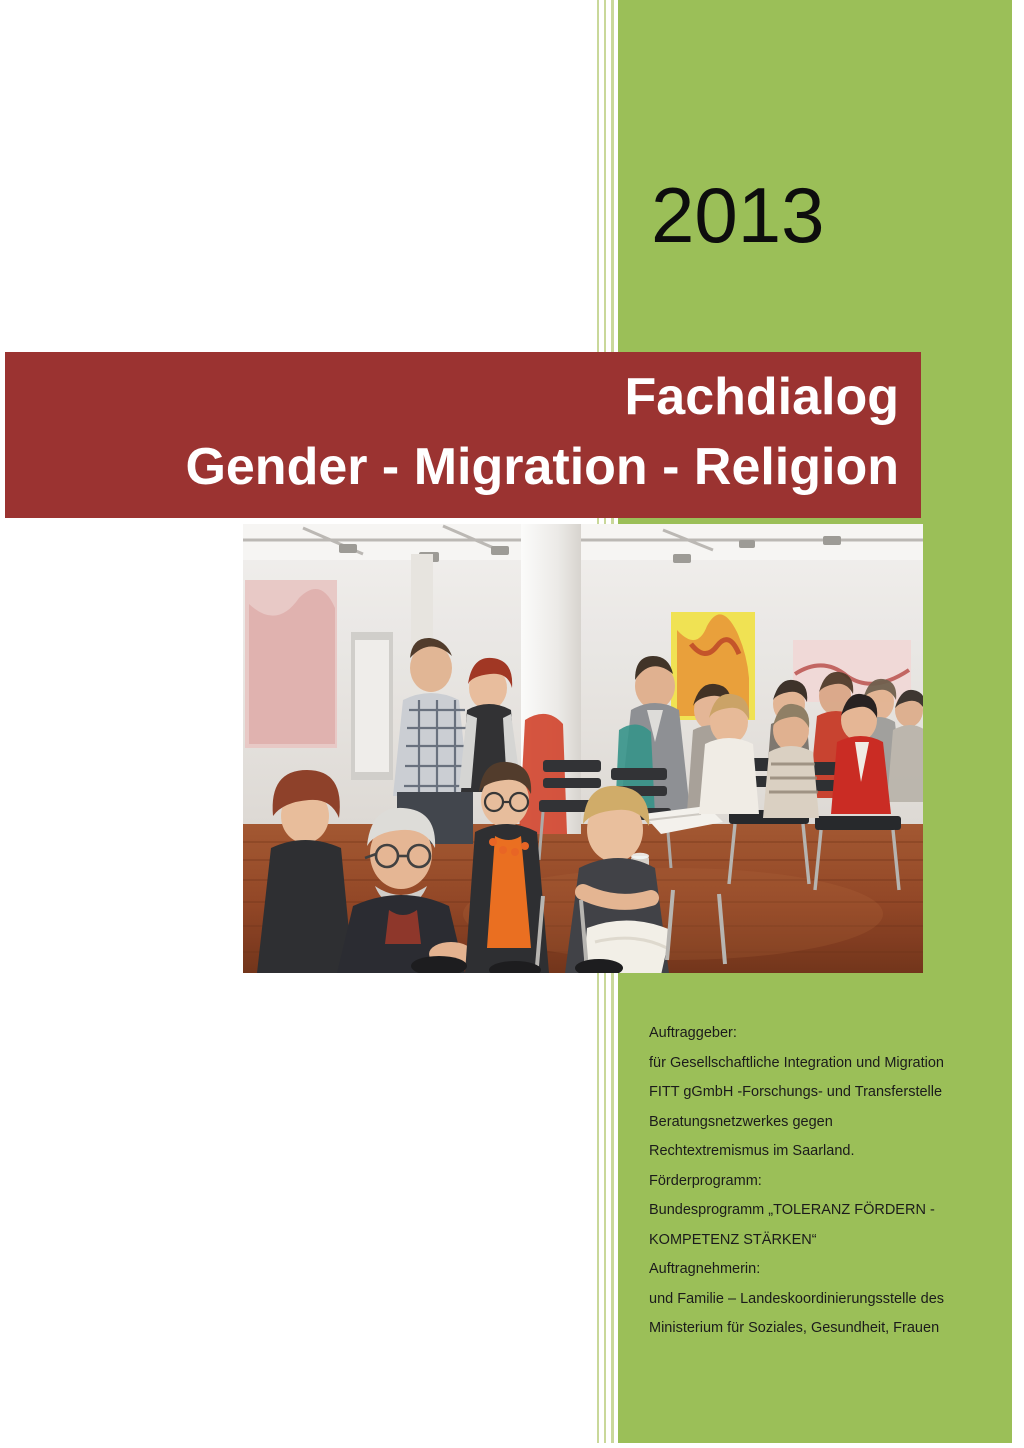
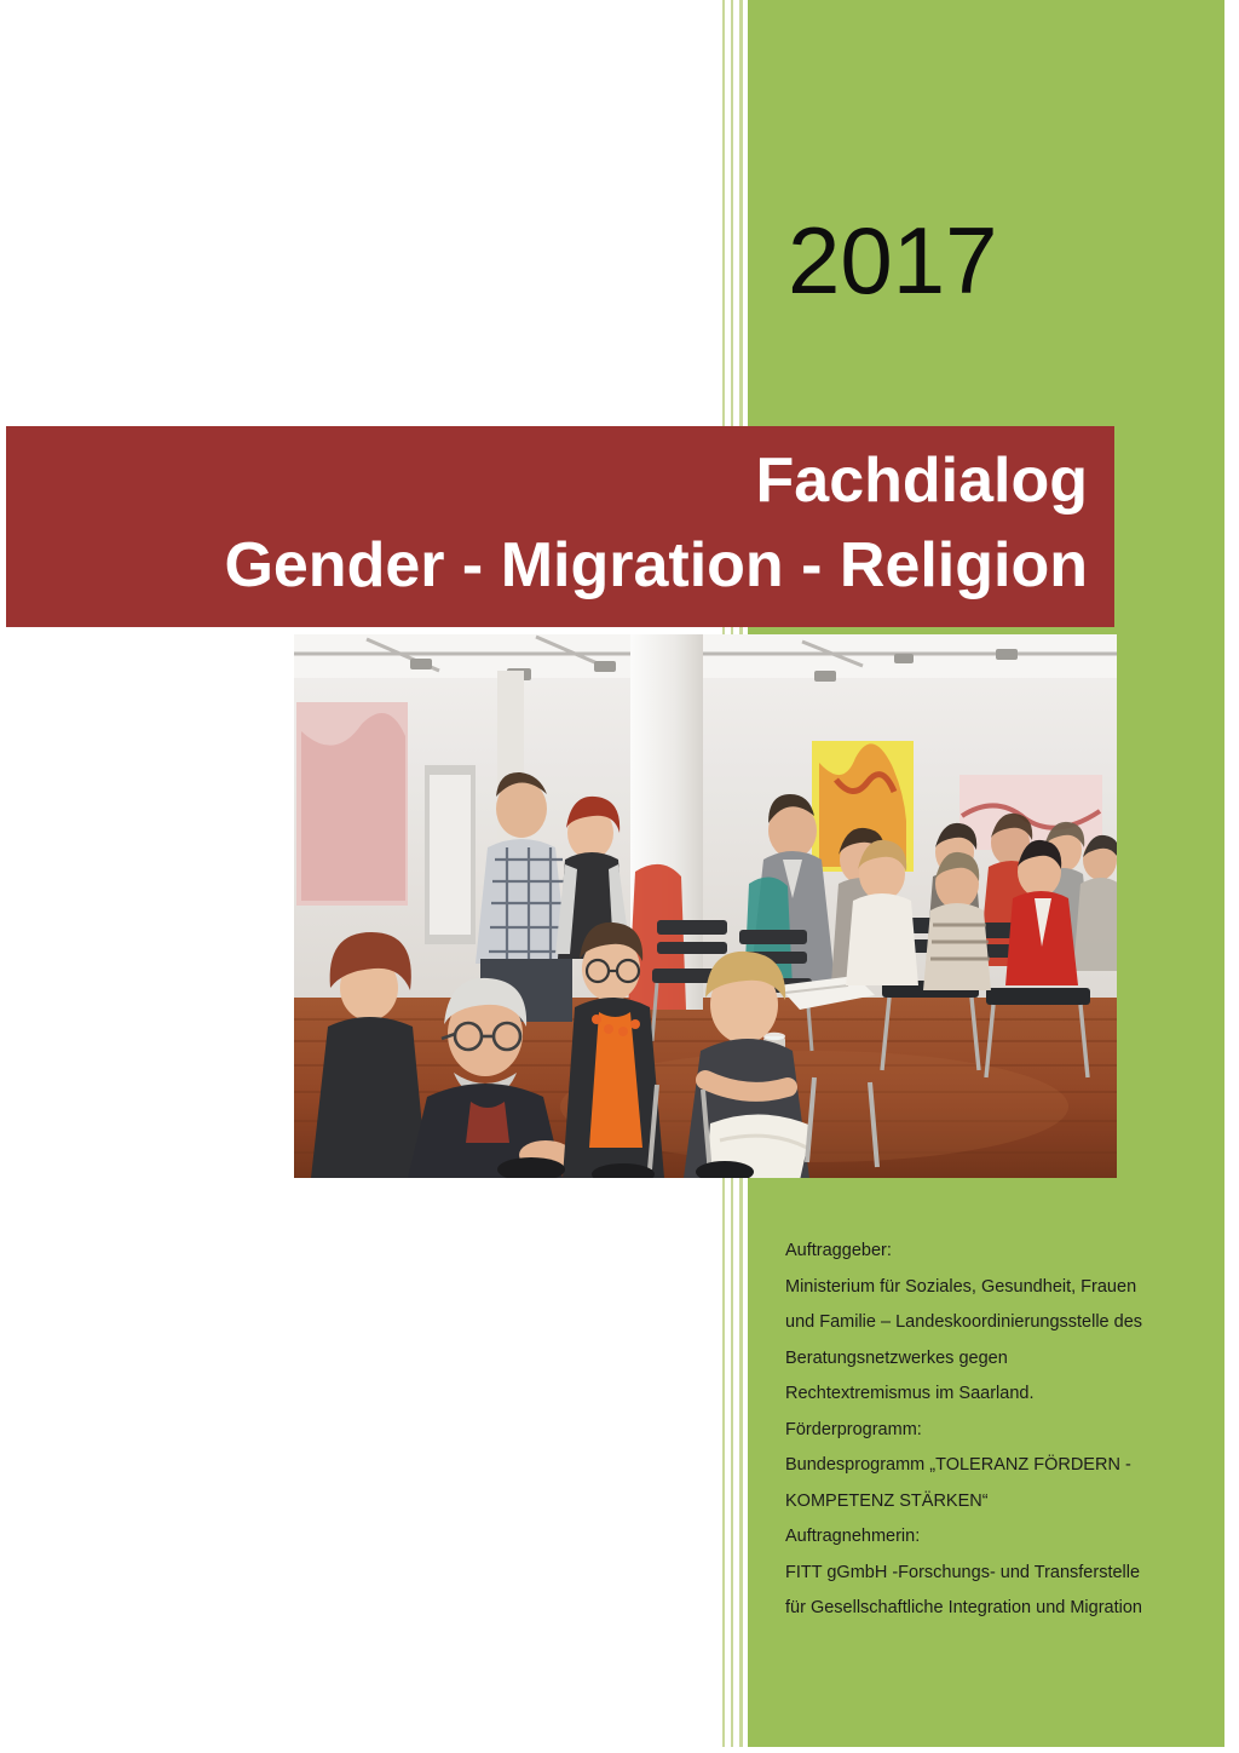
- 2013
+ 2017
  Fachdialog
  Gender - Migration - Religion
  Auftraggeber:
- für Gesellschaftliche Integration und Migration
+ Ministerium für Soziales, Gesundheit, Frauen
- FITT gGmbH -Forschungs- und Transferstelle
+ und Familie – Landeskoordinierungsstelle des
  Beratungsnetzwerkes gegen
  Rechtextremismus im Saarland.
  Förderprogramm:
  Bundesprogramm „TOLERANZ FÖRDERN -
  KOMPETENZ STÄRKEN“
  Auftragnehmerin:
- und Familie – Landeskoordinierungsstelle des
+ FITT gGmbH -Forschungs- und Transferstelle
- Ministerium für Soziales, Gesundheit, Frauen
+ für Gesellschaftliche Integration und Migration
